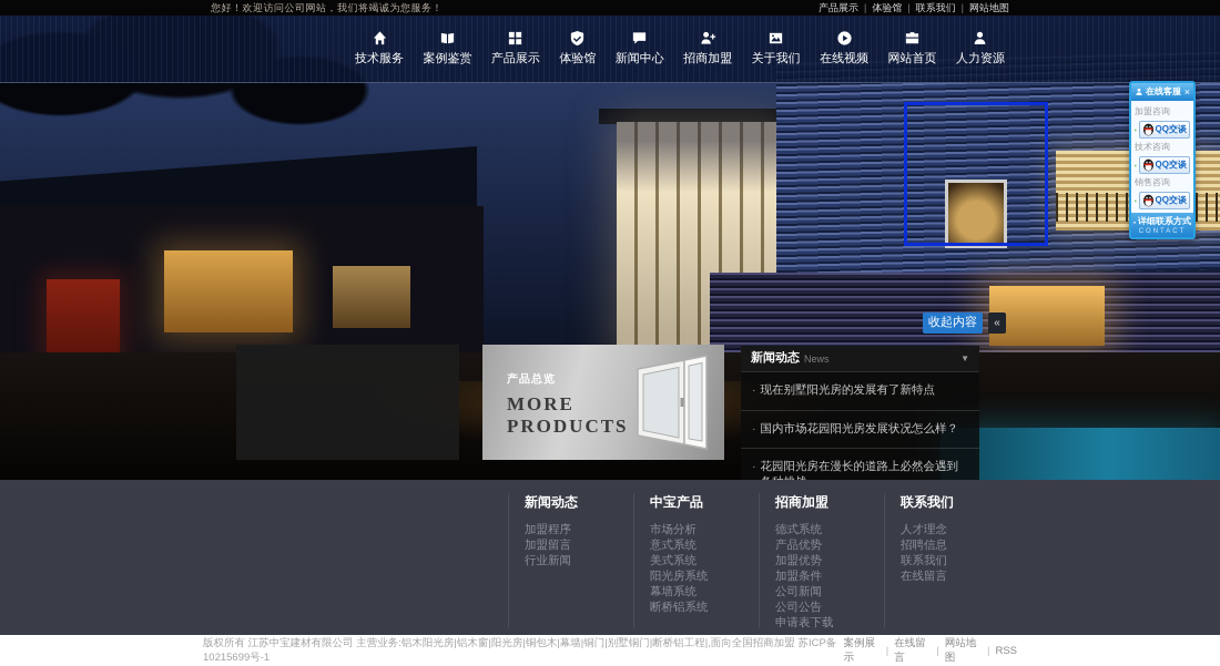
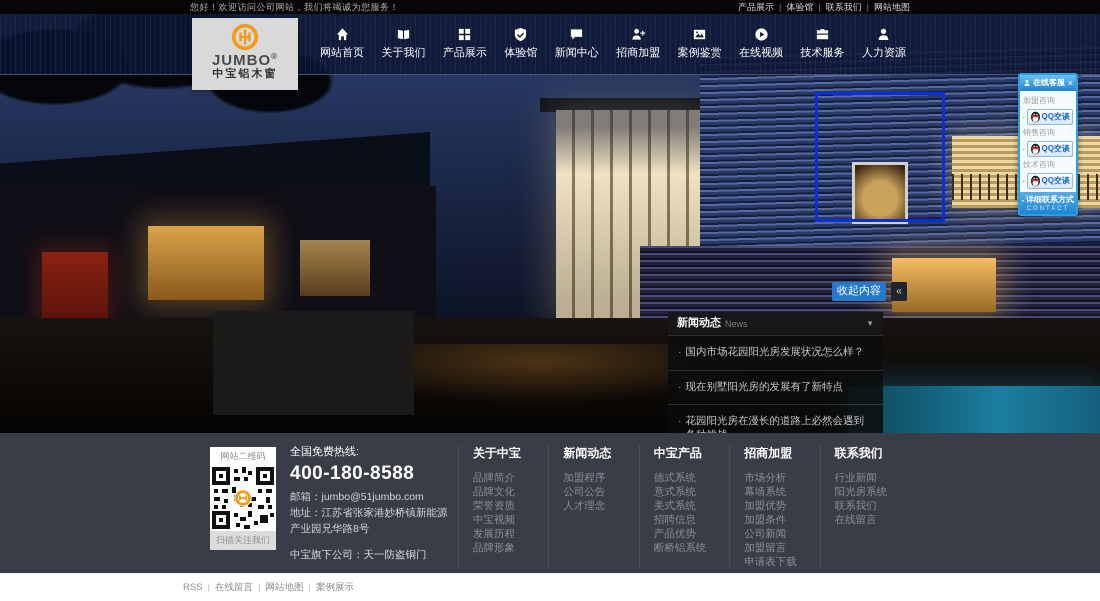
  您好！欢迎访问公司网站，我们将竭诚为您服务！
  产品展示
  |
  体验馆
  |
  联系我们
  |
  网站地图
+ JUMBO®
+ 中宝铝木窗
- 技术服务
+ 网站首页
- 案例鉴赏
+ 关于我们
  产品展示
  体验馆
  新闻中心
  招商加盟
- 关于我们
+ 案例鉴赏
  在线视频
- 网站首页
+ 技术服务
  人力资源
  收起内容
  «
  新闻动态
  News
  ▼
  ·
- 现在别墅阳光房的发展有了新特点
+ 国内市场花园阳光房发展状况怎么样？
  ·
- 国内市场花园阳光房发展状况怎么样？
+ 现在别墅阳光房的发展有了新特点
  ·
  花园阳光房在漫长的道路上必然会遇到
- 产品总览
- MORE
- PRODUCTS
  在线客服
  ×
  加盟咨询
  QQ交谈
- 技术咨询
+ 销售咨询
  QQ交谈
- 销售咨询
+ 技术咨询
  QQ交谈
  详细联系方式
+ 网站二维码
+ 扫描关注我们
+ 全国免费热线:
+ 400-180-8588
+ 邮箱：jumbo@51jumbo.com
+ 地址：江苏省张家港妙桥镇新能源产业园兄华路8号
+ 中宝旗下公司：天一防盗铜门
+ 关于中宝
+ 品牌简介
+ 品牌文化
+ 荣誉资质
+ 中宝视频
+ 发展历程
+ 品牌形象
  新闻动态
  加盟程序
- 加盟留言
+ 公司公告
- 行业新闻
+ 人才理念
  中宝产品
- 市场分析
+ 德式系统
  意式系统
  美式系统
- 阳光房系统
+ 招聘信息
- 幕墙系统
+ 产品优势
  断桥铝系统
  招商加盟
- 德式系统
+ 市场分析
- 产品优势
+ 幕墙系统
  加盟优势
  加盟条件
  公司新闻
- 公司公告
+ 加盟留言
  申请表下载
  联系我们
- 人才理念
+ 行业新闻
- 招聘信息
+ 阳光房系统
  联系我们
  在线留言
- 版权所有 江苏中宝建材有限公司 主营业务:铝木阳光房|铝木窗|阳光房|铜包木|幕墙|铜门|别墅铜门|断桥铝工程|,面向全国招商加盟 苏ICP备10215699号-1
- 案例展示
+ RSS
  |
  在线留言
  |
  网站地图
  |
- RSS
+ 案例展示
